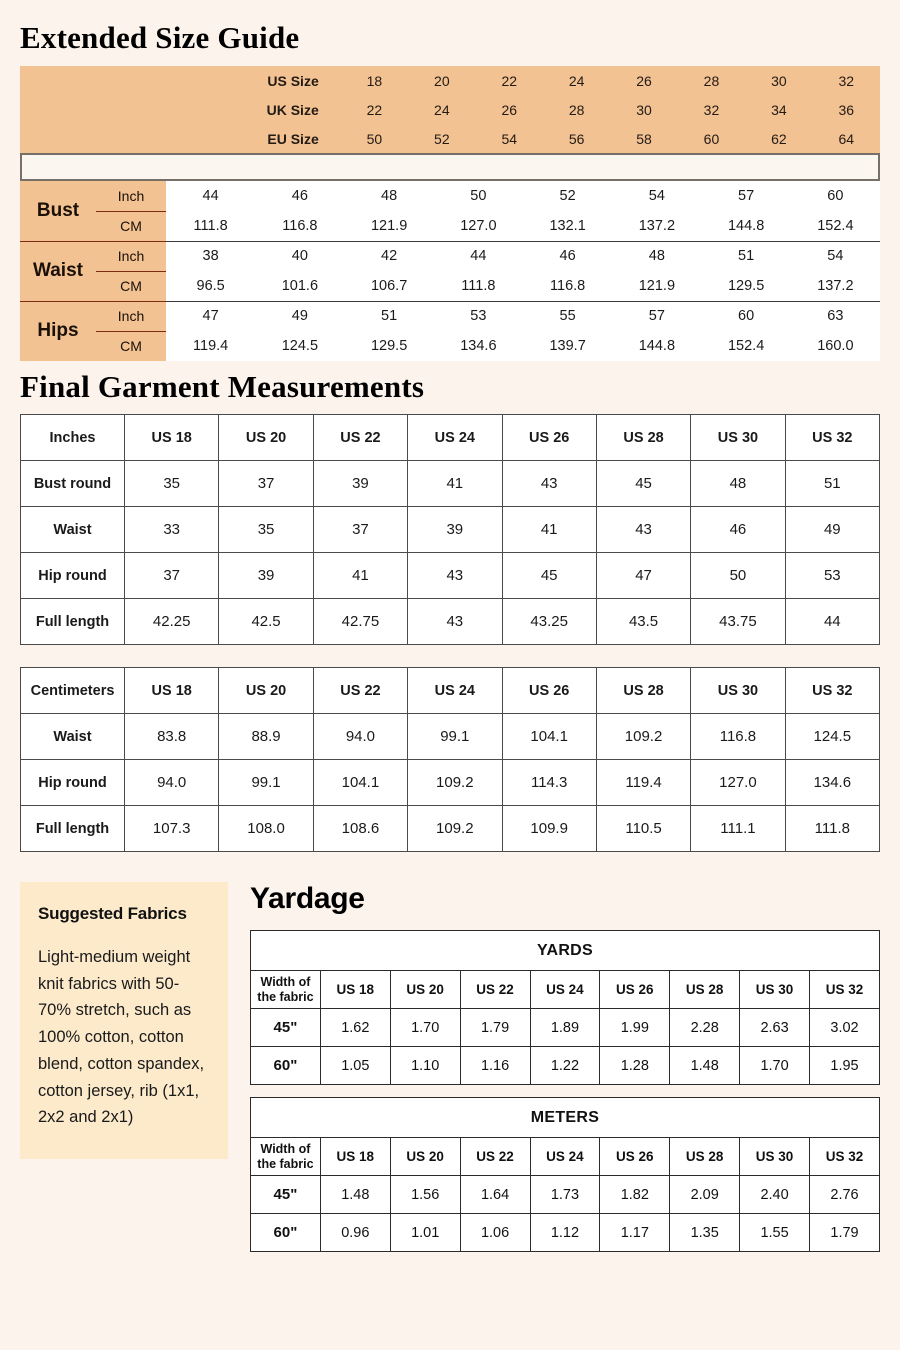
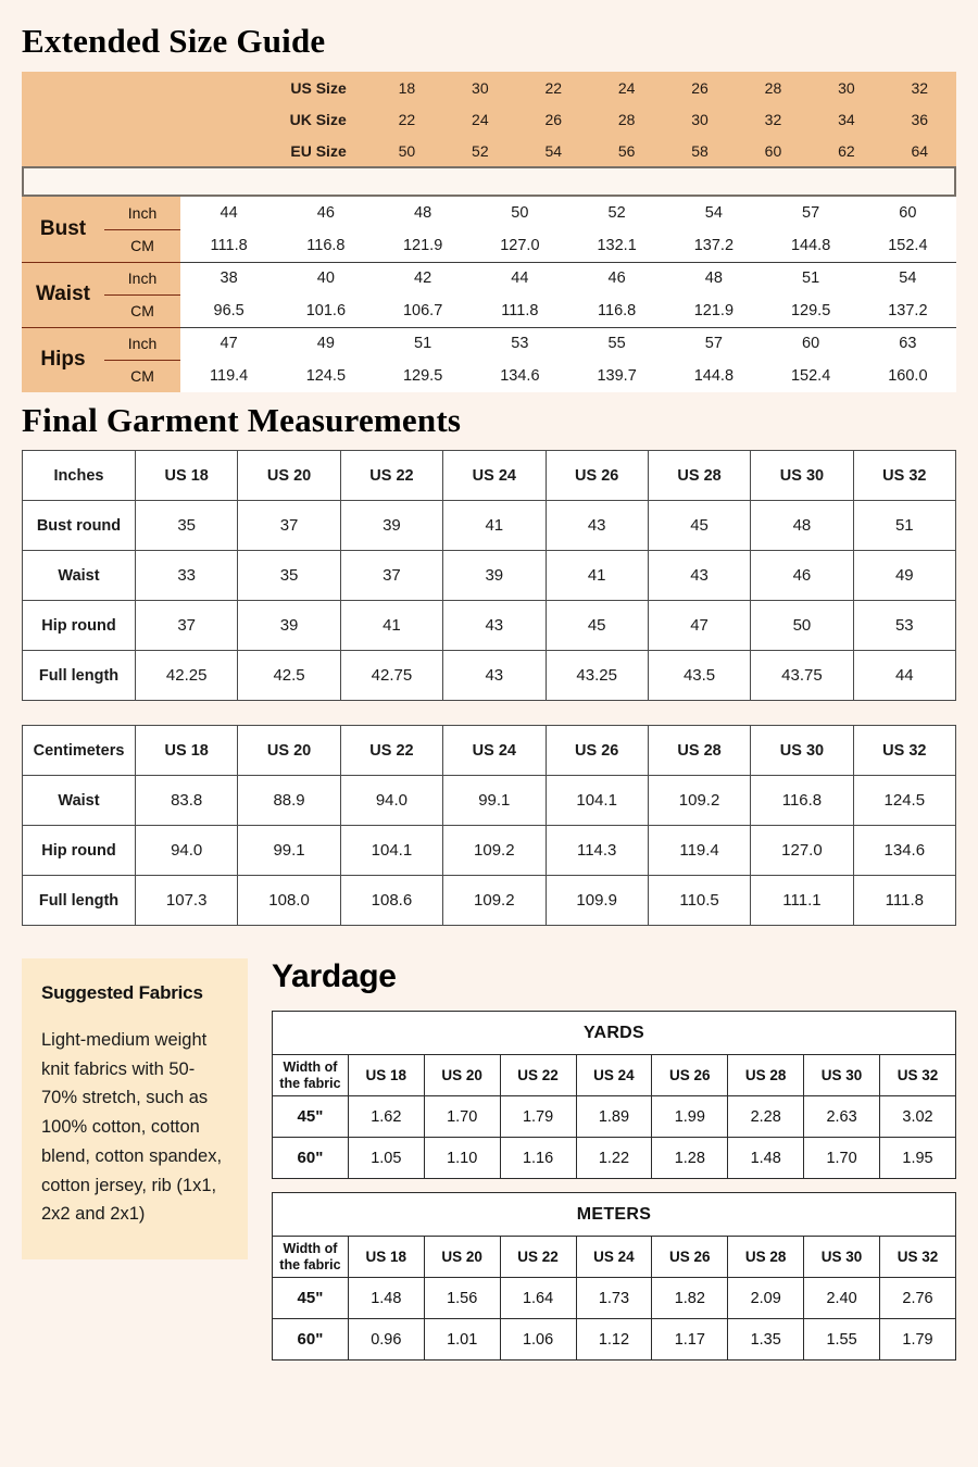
  Extended Size Guide
- US Size	18	20	22	24	26	28	30	32
+ US Size	18	30	22	24	26	28	30	32
  UK Size	22	24	26	28	30	32	34	36
  EU Size	50	52	54	56	58	60	62	64
  Bust	Inch	44	46	48	50	52	54	57	60
  CM	111.8	116.8	121.9	127.0	132.1	137.2	144.8	152.4
  Waist	Inch	38	40	42	44	46	48	51	54
  CM	96.5	101.6	106.7	111.8	116.8	121.9	129.5	137.2
  Hips	Inch	47	49	51	53	55	57	60	63
  CM	119.4	124.5	129.5	134.6	139.7	144.8	152.4	160.0
  Final Garment Measurements
  Inches	US 18	US 20	US 22	US 24	US 26	US 28	US 30	US 32
  Bust round	35	37	39	41	43	45	48	51
  Waist	33	35	37	39	41	43	46	49
  Hip round	37	39	41	43	45	47	50	53
  Full length	42.25	42.5	42.75	43	43.25	43.5	43.75	44
  Centimeters	US 18	US 20	US 22	US 24	US 26	US 28	US 30	US 32
  Waist	83.8	88.9	94.0	99.1	104.1	109.2	116.8	124.5
  Hip round	94.0	99.1	104.1	109.2	114.3	119.4	127.0	134.6
  Full length	107.3	108.0	108.6	109.2	109.9	110.5	111.1	111.8
  Suggested Fabrics
  Light-medium weight knit fabrics with 50-70% stretch, such as 100% cotton, cotton blend, cotton spandex, cotton jersey, rib (1x1, 2x2 and 2x1)
  Yardage
  YARDS
  Width ofthe fabric	US 18	US 20	US 22	US 24	US 26	US 28	US 30	US 32
  45"	1.62	1.70	1.79	1.89	1.99	2.28	2.63	3.02
  60"	1.05	1.10	1.16	1.22	1.28	1.48	1.70	1.95
  METERS
  Width ofthe fabric	US 18	US 20	US 22	US 24	US 26	US 28	US 30	US 32
  45"	1.48	1.56	1.64	1.73	1.82	2.09	2.40	2.76
  60"	0.96	1.01	1.06	1.12	1.17	1.35	1.55	1.79
